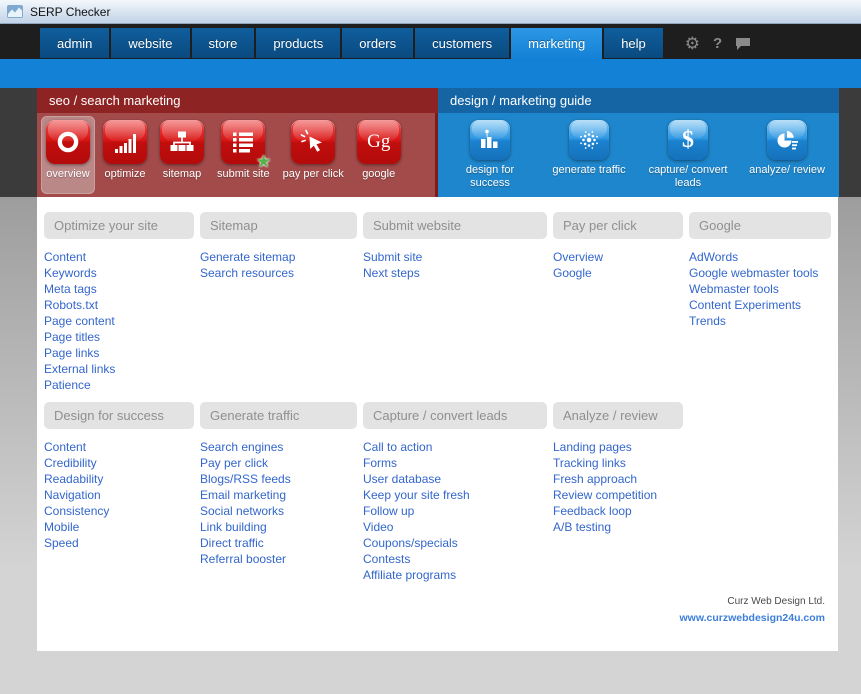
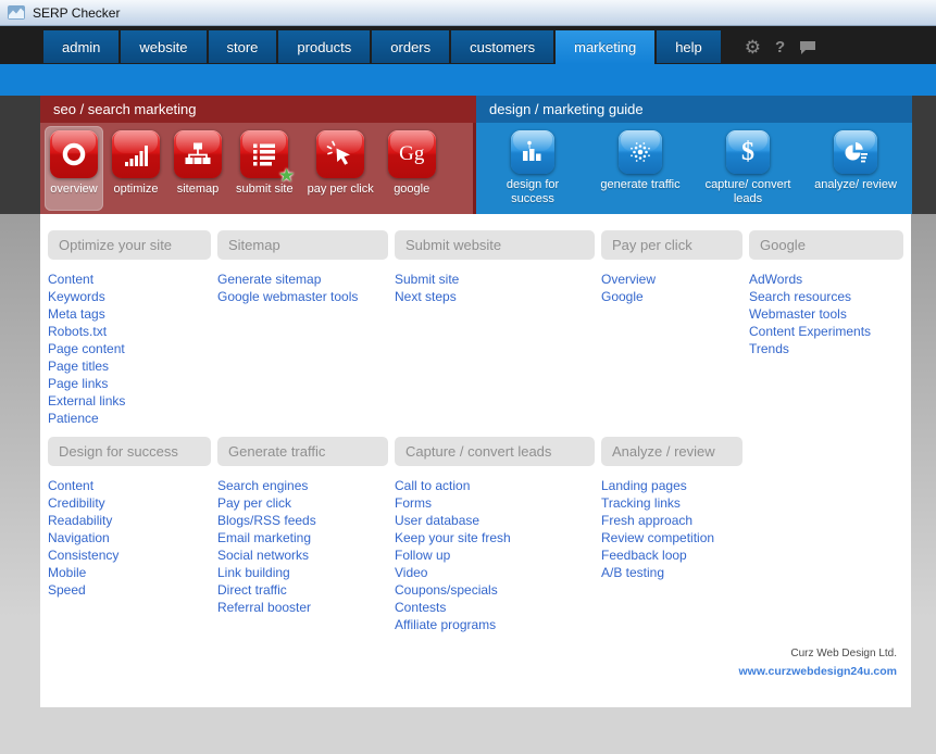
  SERP Checker
  admin
  website
  store
  products
  orders
  customers
  marketing
  help
  ⚙
  ?
  seo / search marketing
  overview
  optimize
  sitemap
  ★
  submit site
  pay per click
  Gg
  google
  design / marketing guide
  design for success
  generate traffic
  $
  capture/ convert leads
  analyze/ review
  Optimize your site
  Content
  Keywords
  Meta tags
  Robots.txt
  Page content
  Page titles
  Page links
  External links
  Patience
  Sitemap
  Generate sitemap
- Search resources
+ Google webmaster tools
  Submit website
  Submit site
  Next steps
  Pay per click
  Overview
  Google
  Google
  AdWords
- Google webmaster tools
+ Search resources
  Webmaster tools
  Content Experiments
  Trends
  Design for success
  Content
  Credibility
  Readability
  Navigation
  Consistency
  Mobile
  Speed
  Generate traffic
  Search engines
  Pay per click
  Blogs/RSS feeds
  Email marketing
  Social networks
  Link building
  Direct traffic
  Referral booster
  Capture / convert leads
  Call to action
  Forms
  User database
  Keep your site fresh
  Follow up
  Video
  Coupons/specials
  Contests
  Affiliate programs
  Analyze / review
  Landing pages
  Tracking links
  Fresh approach
  Review competition
  Feedback loop
  A/B testing
  Curz Web Design Ltd.
  www.curzwebdesign24u.com
